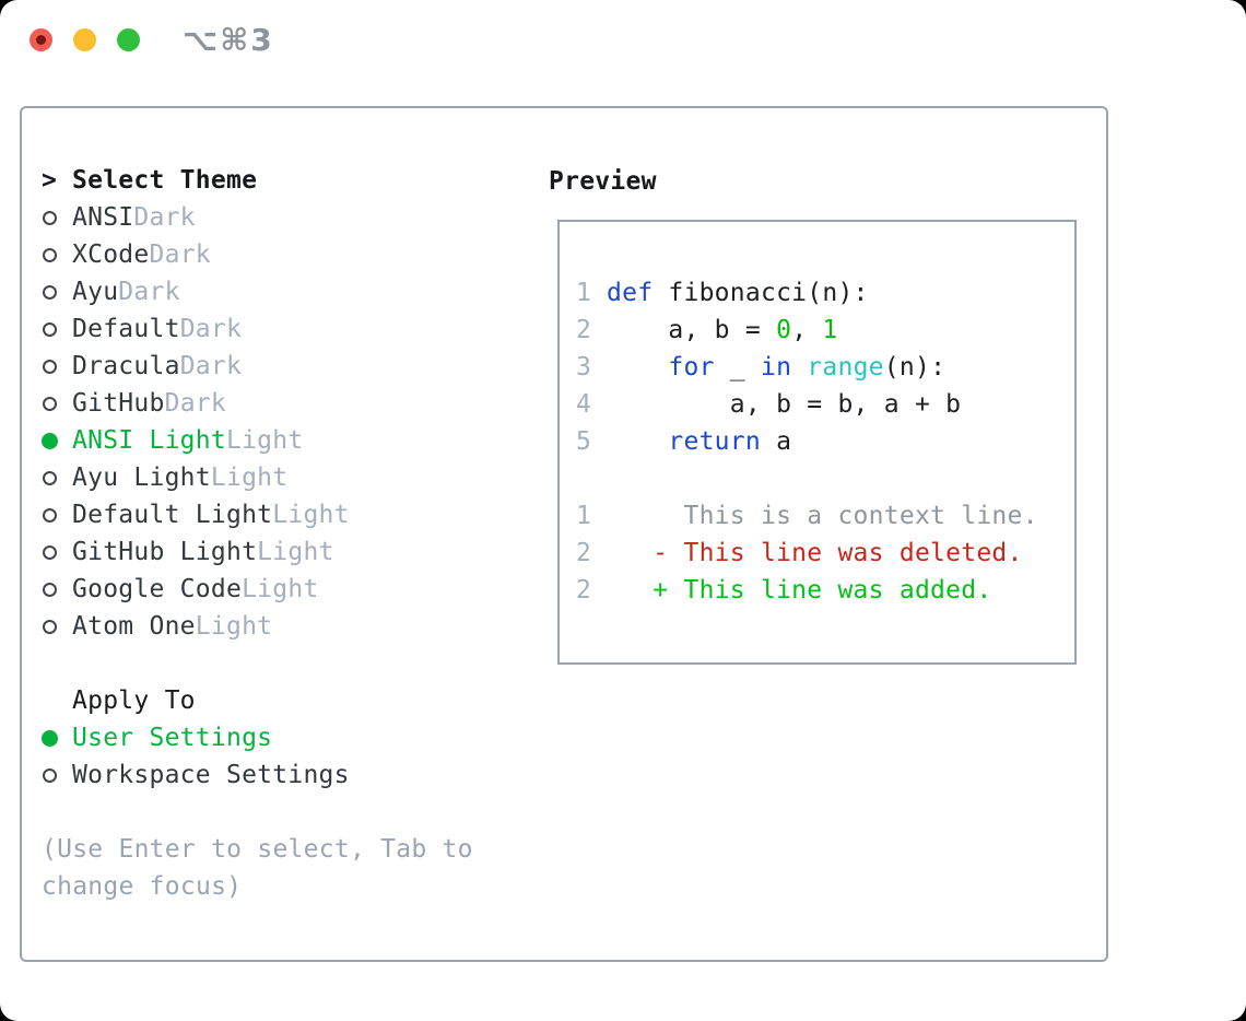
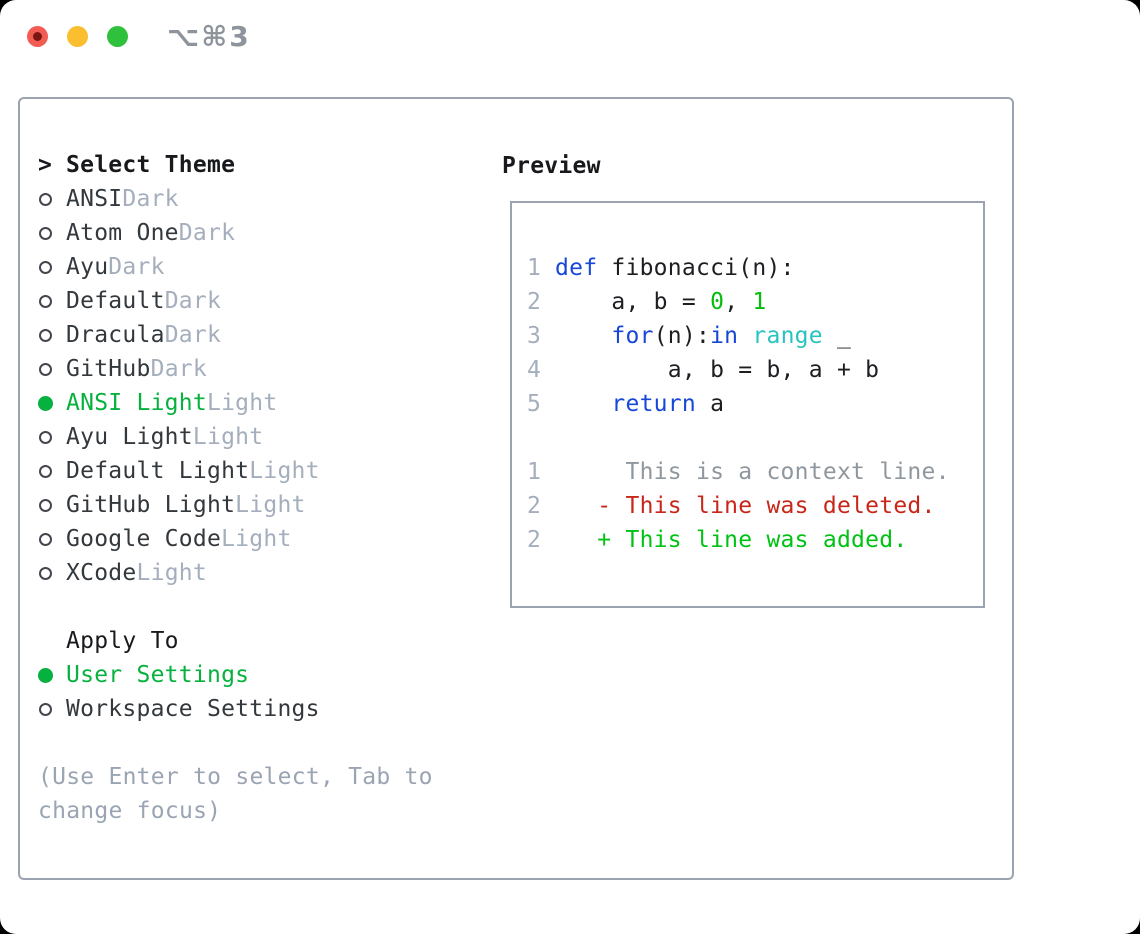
  ⌥⌘3
  >
  Select Theme
  ANSI
  Dark
- XCode
+ Atom One
  Dark
  Ayu
  Dark
  Default
  Dark
  Dracula
  Dark
  GitHub
  Dark
  ANSI Light
  Light
  Ayu Light
  Light
  Default Light
  Light
  GitHub Light
  Light
  Google Code
  Light
- Atom One
+ XCode
  Light
  Apply To
  User Settings
  Workspace Settings
  (Use Enter to select, Tab to
  change focus)
  Preview
  1
  def
  fibonacci(n):
  2
  a, b =
  0
  ,
  1
  3
  for
- _
+ (n):
  in
  range
- (n):
+ _
  4
  a, b = b, a + b
  5
  return
  a
  1
  This is a context line.
  2
  - This line was deleted.
  2
  + This line was added.
